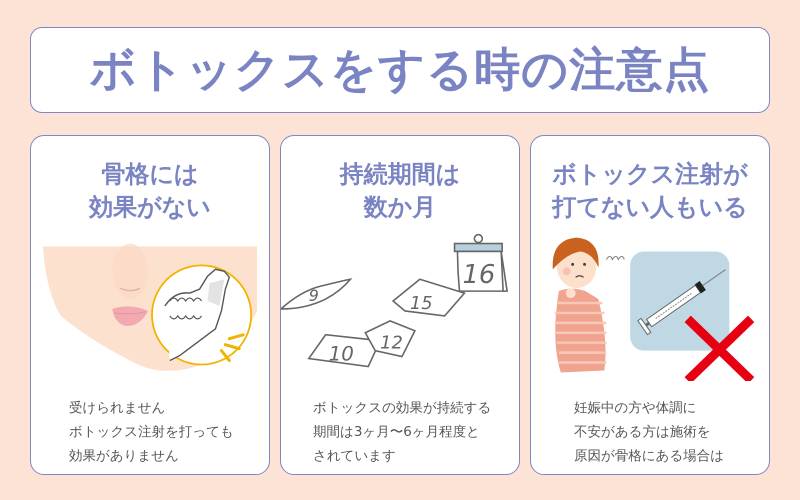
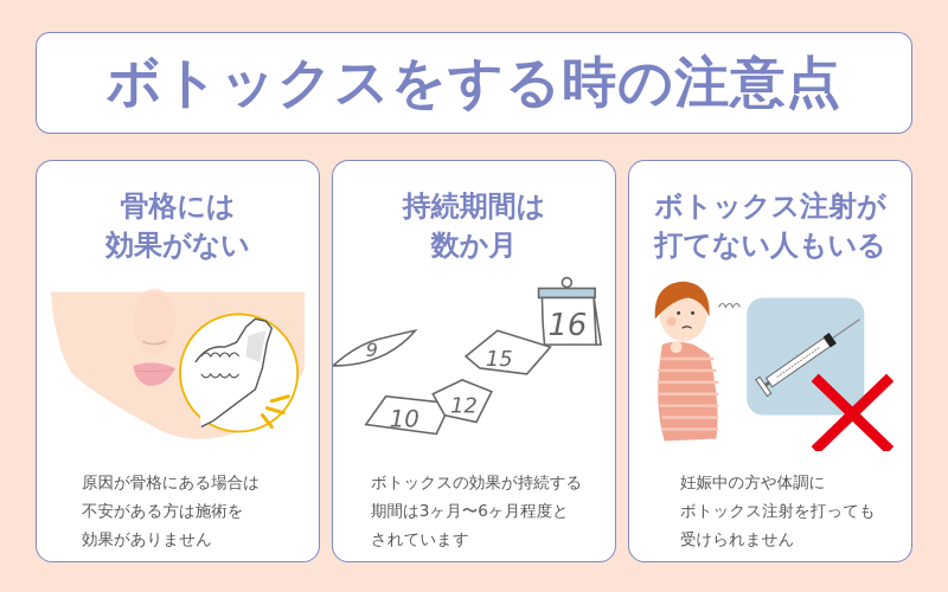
  ボトックスをする時の注意点
  骨格には
  効果がない
- 受けられません
+ 原因が骨格にある場合は
- ボトックス注射を打っても
+ 不安がある方は施術を
  効果がありません
  持続期間は
  数か月
  9
  10
  12
  15
  16
  ボトックスの効果が持続する
  期間は3ヶ月〜6ヶ月程度と
  されています
  ボトックス注射が
  打てない人もいる
  妊娠中の方や体調に
- 不安がある方は施術を
+ ボトックス注射を打っても
- 原因が骨格にある場合は
+ 受けられません
